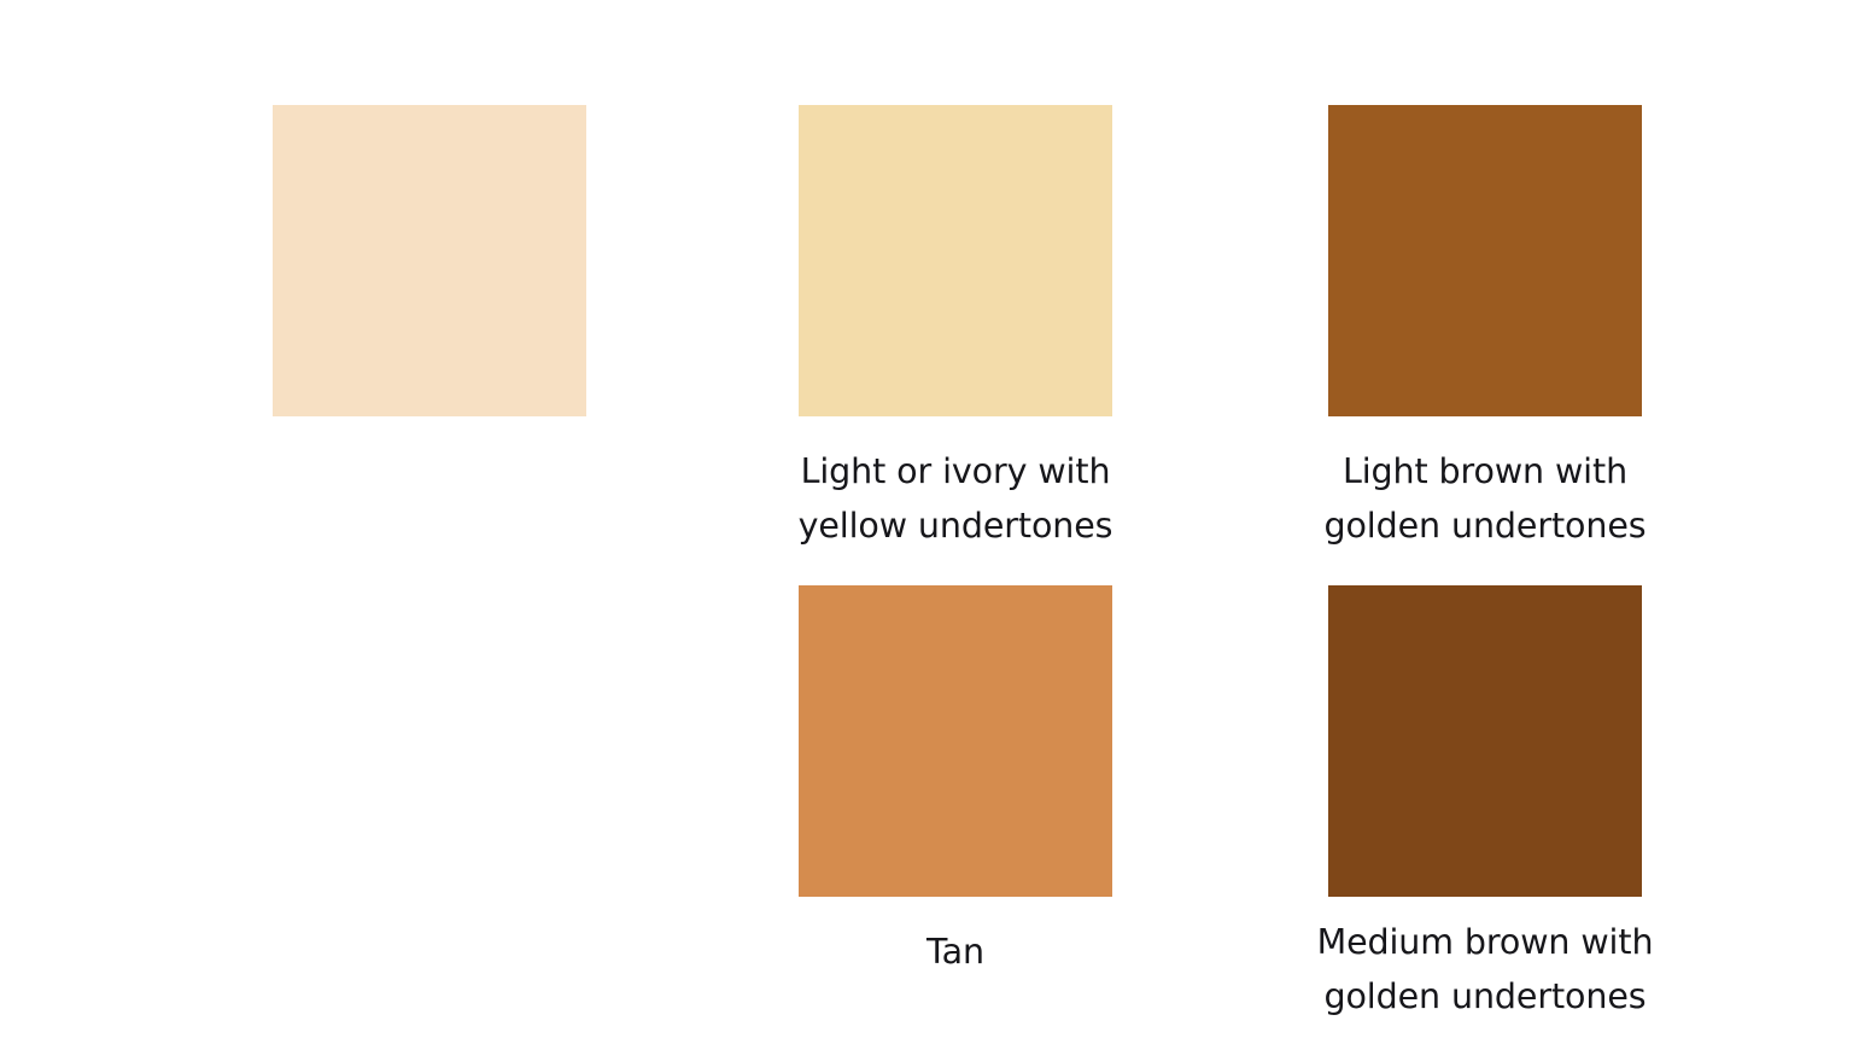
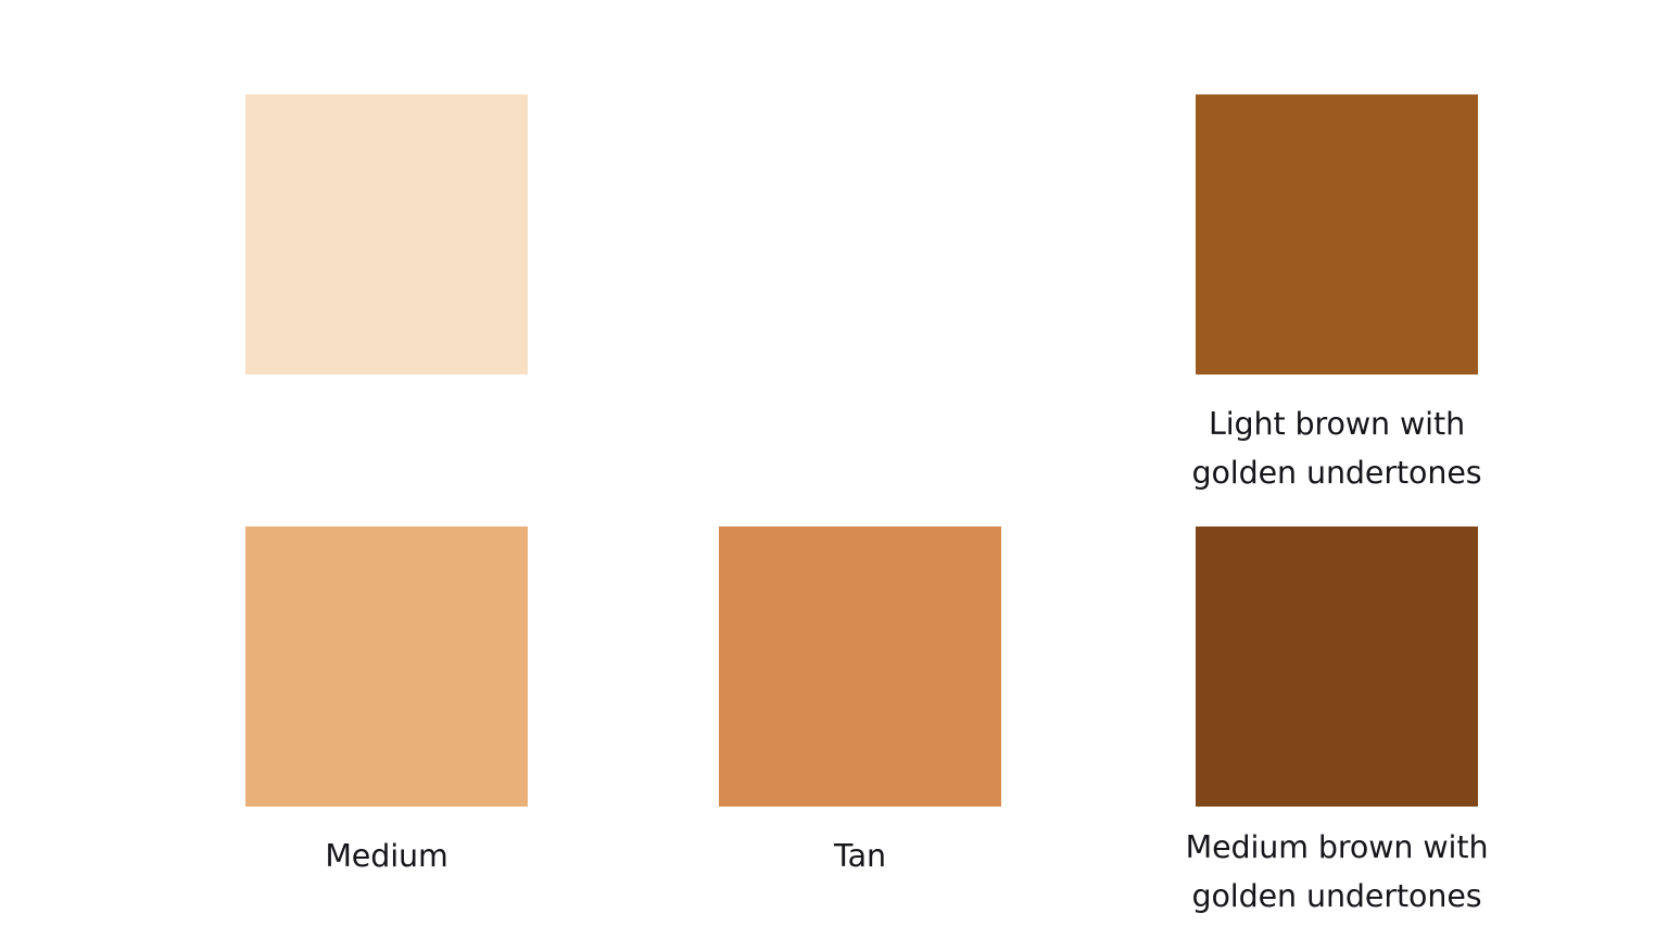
- Light or ivory with
- yellow undertones
  Light brown with
  golden undertones
+ Medium
  Tan
  Medium brown with
  golden undertones
